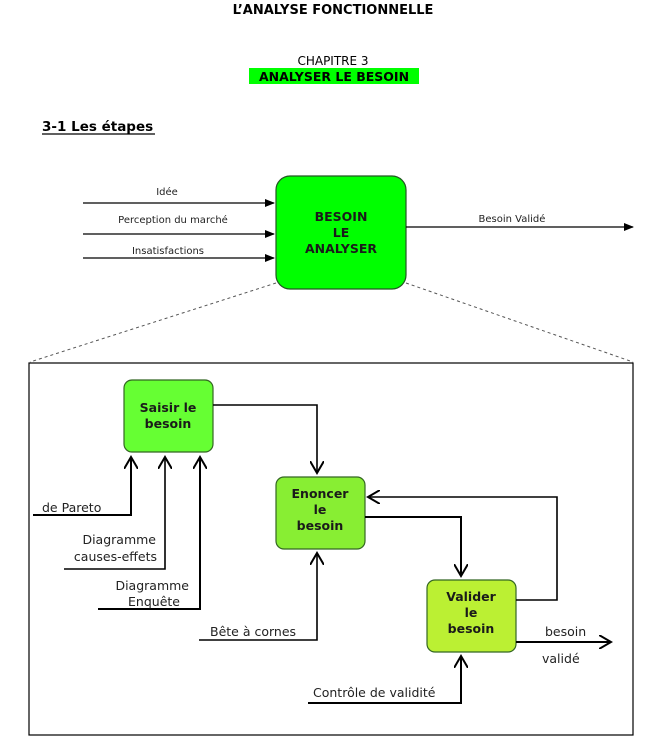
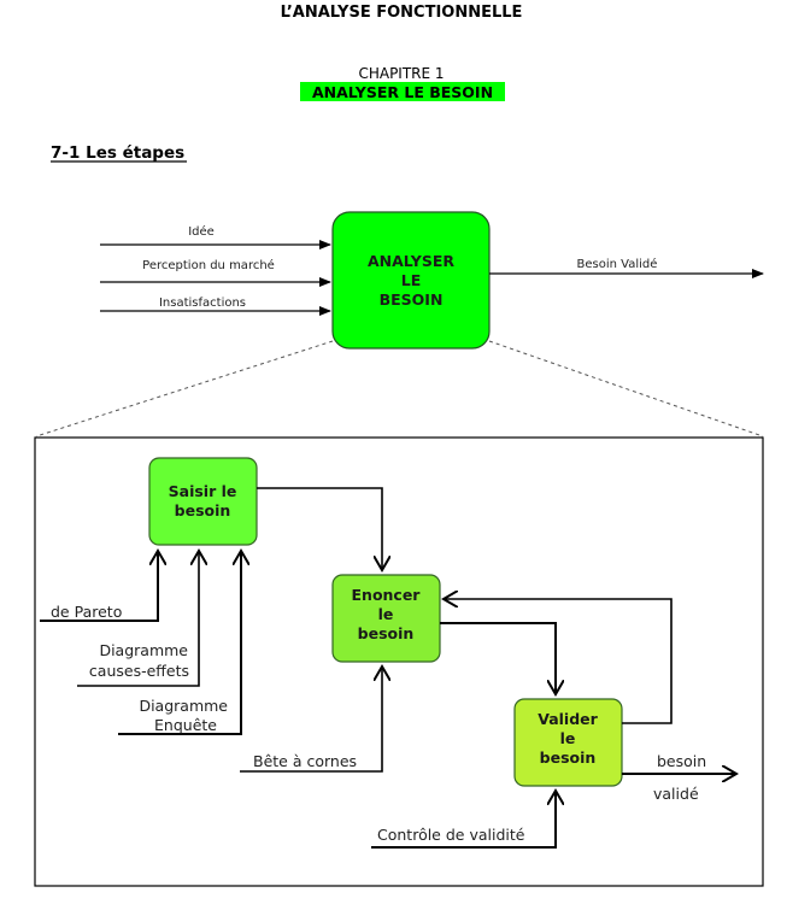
  L’ANALYSE FONCTIONNELLE
- CHAPITRE 3
+ CHAPITRE 1
  ANALYSER LE BESOIN
- 3-1 Les étapes
+ 7-1 Les étapes
  Idée
  Perception du marché
  Insatisfactions
- BESOIN
+ ANALYSER
  LE
- ANALYSER
+ BESOIN
  Besoin Validé
  Saisir le
  besoin
  de Pareto
  Diagramme
  causes-effets
  Diagramme
  Enquête
  Enoncer
  le
  besoin
  Bête à cornes
  Valider
  le
  besoin
  besoin
  validé
  Contrôle de validité
